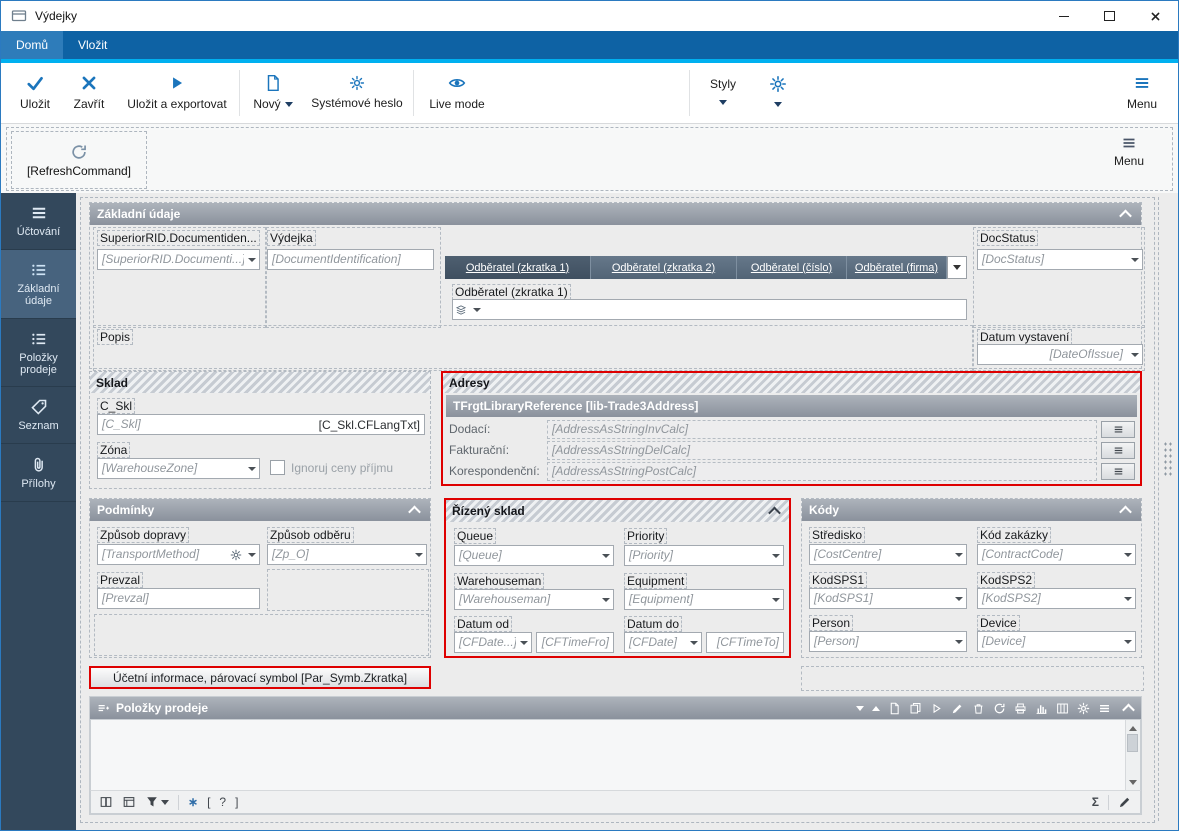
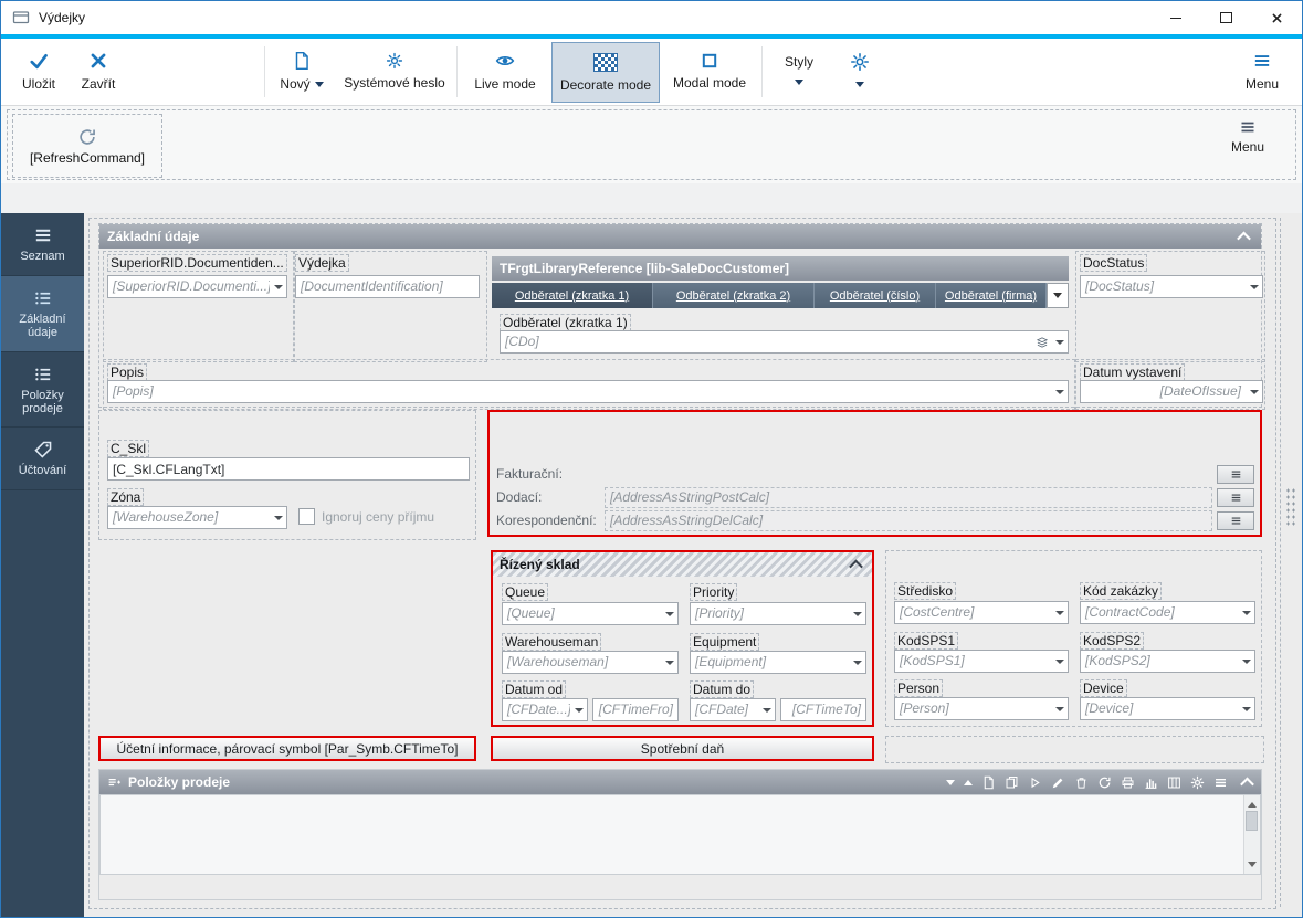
  Výdejky
- Domů
- Vložit
  Uložit
  Zavřít
- Uložit a exportovat
  Nový
  Systémové heslo
  Live mode
+ Decorate mode
+ Modal mode
  Styly
  Menu
  [RefreshCommand]
  Menu
- Účtování
+ Seznam
  Základní údaje
  Položky prodeje
- Seznam
+ Účtování
- Přílohy
  Základní údaje
  SuperiorRID.Documentiden...
  [SuperiorRID.Documenti...]
  Výdejka
  [DocumentIdentification]
+ TFrgtLibraryReference [lib-SaleDocCustomer]
  Odběratel (zkratka 1)
  Odběratel (zkratka 2)
  Odběratel (číslo)
  Odběratel (firma)
  Odběratel (zkratka 1)
+ [CDo]
  DocStatus
  [DocStatus]
  Popis
+ [Popis]
  Datum vystavení
  [DateOfIssue]
- Sklad
  C_Skl
- [C_Skl]
  [C_Skl.CFLangTxt]
  Zóna
  [WarehouseZone]
  Ignoruj ceny příjmu
- Adresy
- TFrgtLibraryReference [lib-Trade3Address]
- Dodací:
+ Fakturační:
- [AddressAsStringInvCalc]
- Fakturační:
+ Dodací:
- [AddressAsStringDelCalc]
+ [AddressAsStringPostCalc]
  Korespondenční:
- [AddressAsStringPostCalc]
+ [AddressAsStringDelCalc]
- Podmínky
- Způsob dopravy
- Způsob odběru
- [TransportMethod]
- [Zp_O]
- Prevzal
- [Prevzal]
  Řízený sklad
  Queue
  Priority
  [Queue]
  [Priority]
  Warehouseman
  Equipment
  [Warehouseman]
  [Equipment]
  Datum od
  Datum do
  [CFDate...]
  [CFTimeFro]
  [CFDate]
  [CFTimeTo]
- Kódy
  Středisko
  Kód zakázky
  [CostCentre]
  [ContractCode]
  KodSPS1
  KodSPS2
  [KodSPS1]
  [KodSPS2]
  Person
  Device
  [Person]
  [Device]
- Účetní informace, párovací symbol [Par_Symb.Zkratka]
+ Účetní informace, párovací symbol [Par_Symb.CFTimeTo]
+ Spotřební daň
  Položky prodeje
- ∗
- [
- ?
- ]
- Σ
